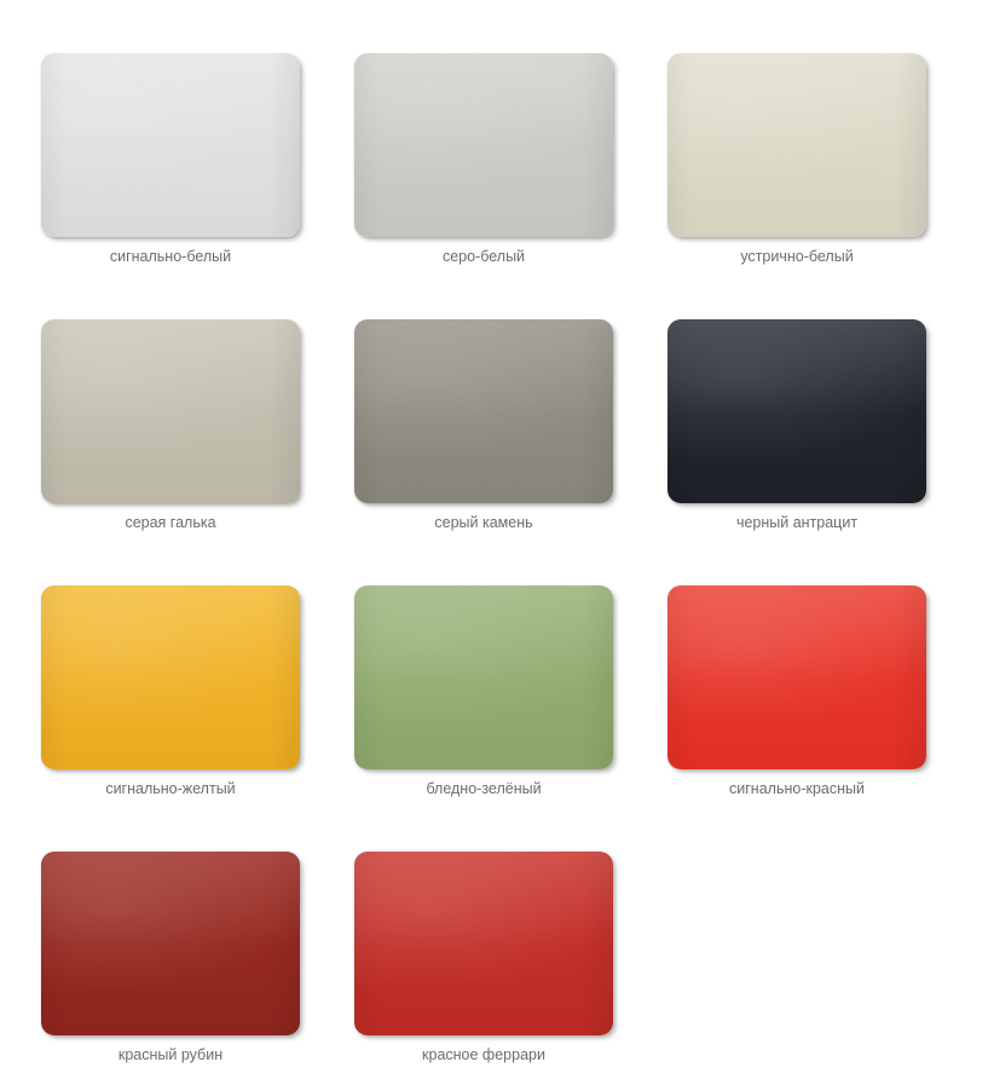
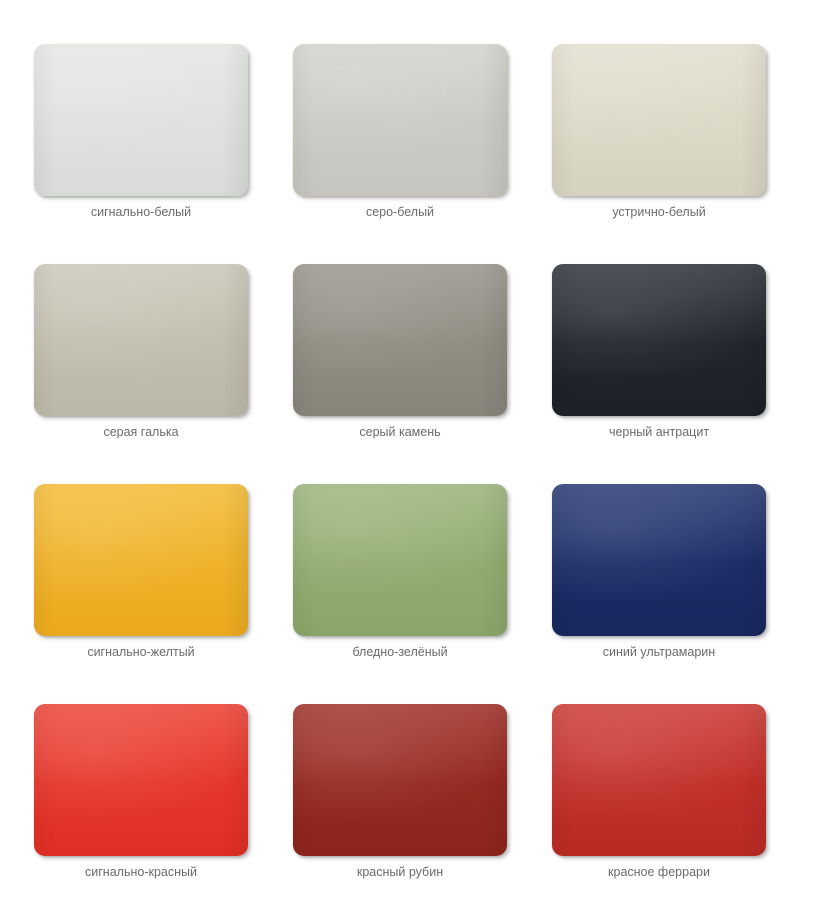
  сигнально-белый
  серо-белый
  устрично-белый
  серая галька
  серый камень
  черный антрацит
  сигнально-желтый
  бледно-зелёный
+ синий ультрамарин
  сигнально-красный
  красный рубин
  красное феррари
